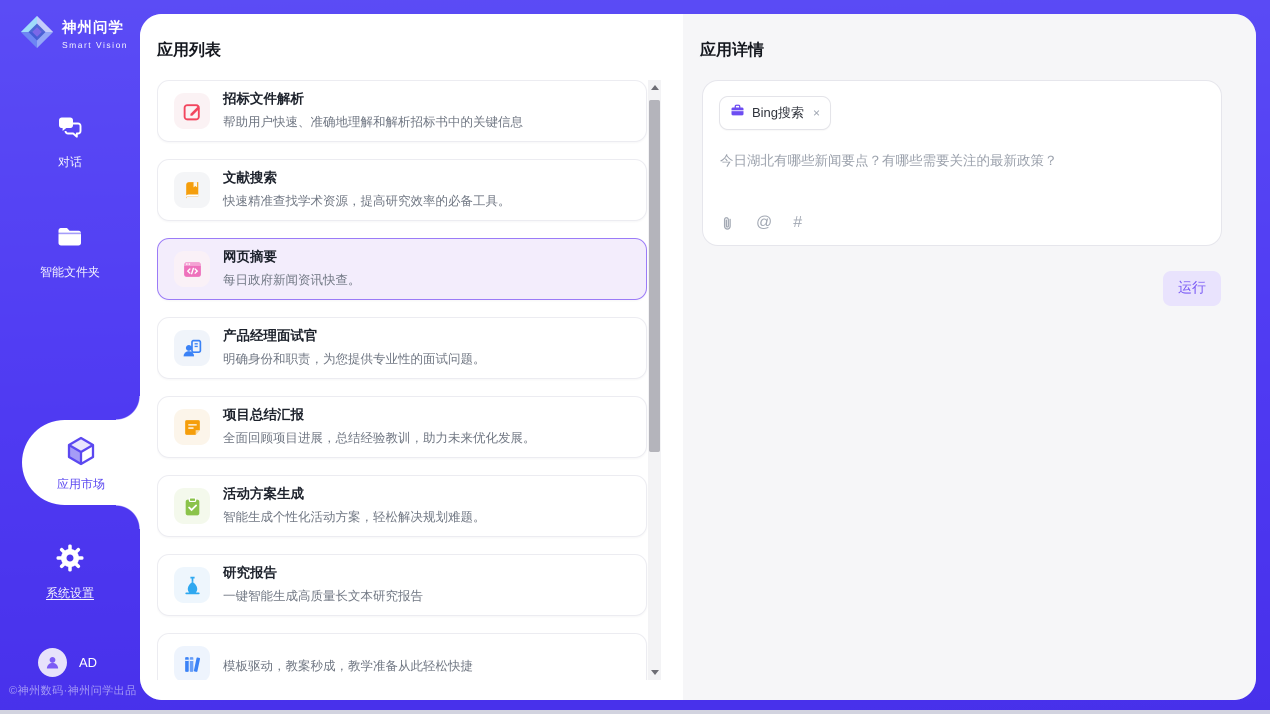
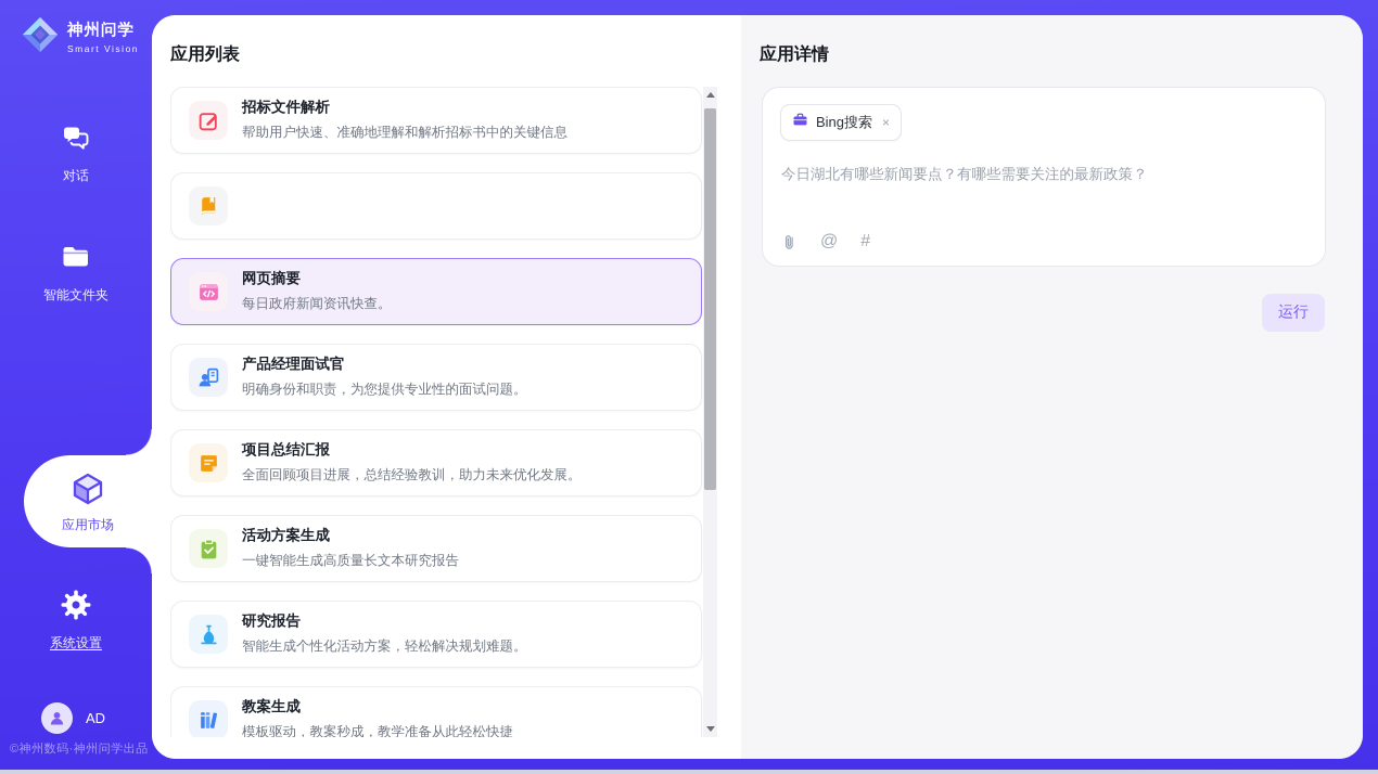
  神州问学
  Smart Vision
  对话
  智能文件夹
  应用市场
  系统设置
  AD
  ©神州数码·神州问学出品
  应用列表
  招标文件解析
  帮助用户快速、准确地理解和解析招标书中的关键信息
- 文献搜索
- 快速精准查找学术资源，提高研究效率的必备工具。
  网页摘要
  每日政府新闻资讯快查。
  产品经理面试官
  明确身份和职责，为您提供专业性的面试问题。
  项目总结汇报
  全面回顾项目进展，总结经验教训，助力未来优化发展。
  活动方案生成
- 智能生成个性化活动方案，轻松解决规划难题。
+ 一键智能生成高质量长文本研究报告
  研究报告
- 一键智能生成高质量长文本研究报告
+ 智能生成个性化活动方案，轻松解决规划难题。
+ 教案生成
  模板驱动，教案秒成，教学准备从此轻松快捷
  应用详情
  Bing搜索
  ×
  今日湖北有哪些新闻要点？有哪些需要关注的最新政策？
  @
  #
  运行
